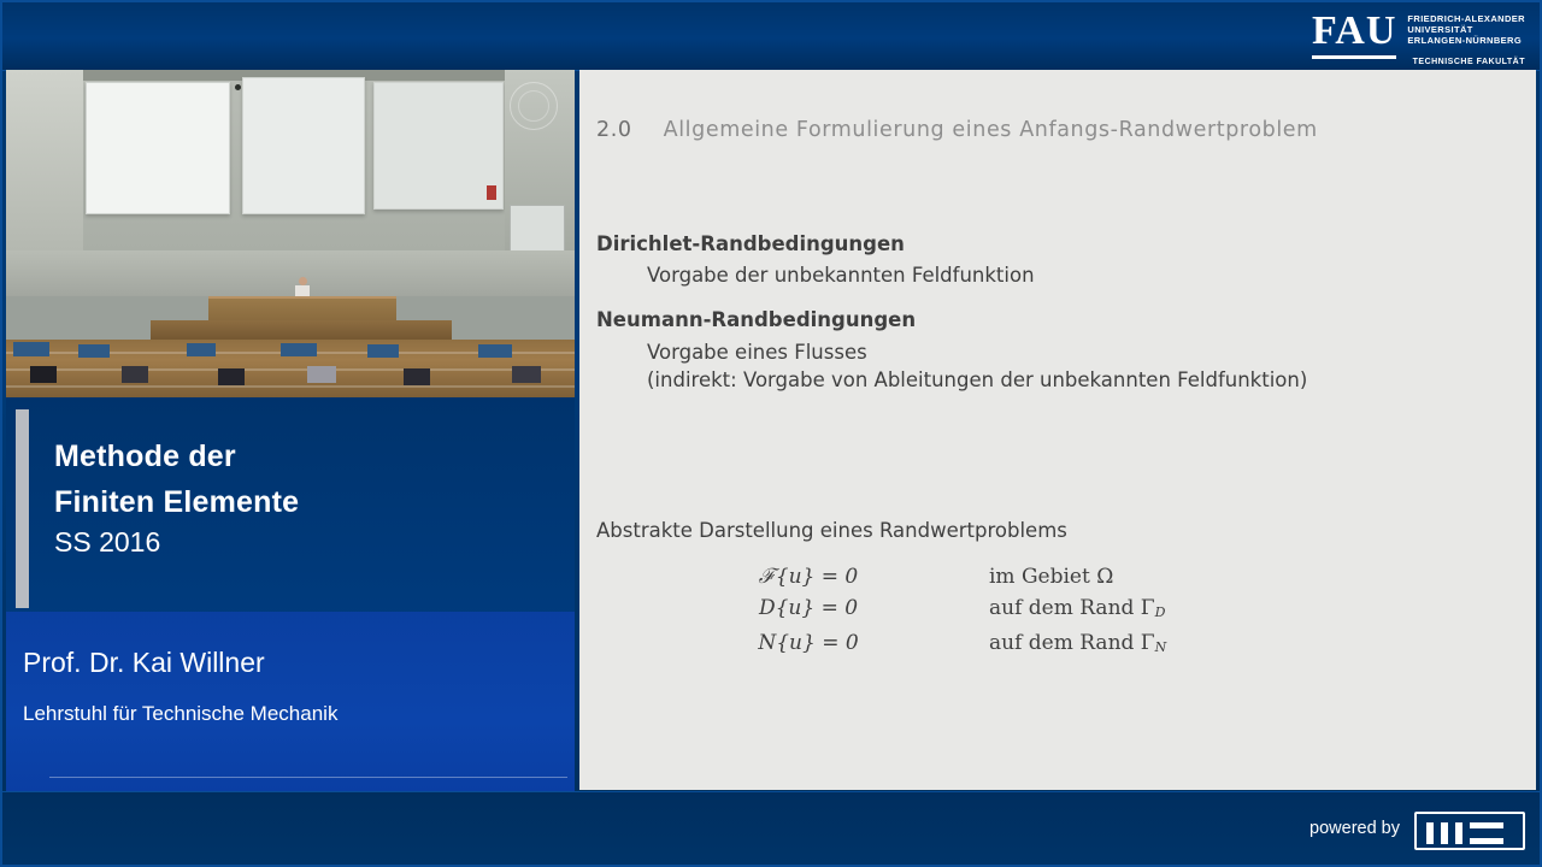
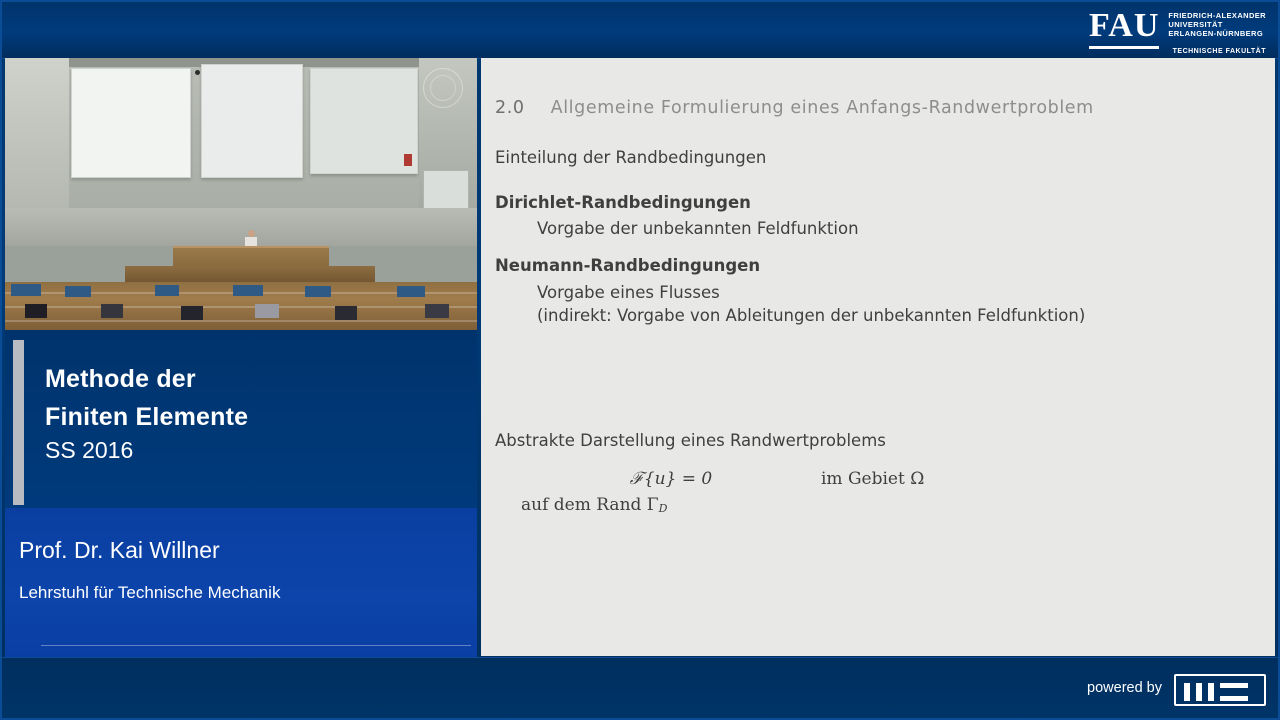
  FAU
  FRIEDRICH-ALEXANDER
  UNIVERSITÄT
  ERLANGEN-NÜRNBERG
  Methode der
  Finiten Elemente
  SS 2016
  Prof. Dr. Kai Willner
  Lehrstuhl für Technische Mechanik
  2.0 Allgemeine Formulierung eines Anfangs-Randwertproblem
+ Einteilung der Randbedingungen
  Dirichlet-Randbedingungen
  Vorgabe der unbekannten Feldfunktion
  Neumann-Randbedingungen
  Vorgabe eines Flusses
  (indirekt: Vorgabe von Ableitungen der unbekannten Feldfunktion)
  Abstrakte Darstellung eines Randwertproblems
  ℱ{u} = 0
  im Gebiet Ω
- D{u} = 0
  auf dem Rand ΓD
- N{u} = 0
- auf dem Rand ΓN
  powered by
